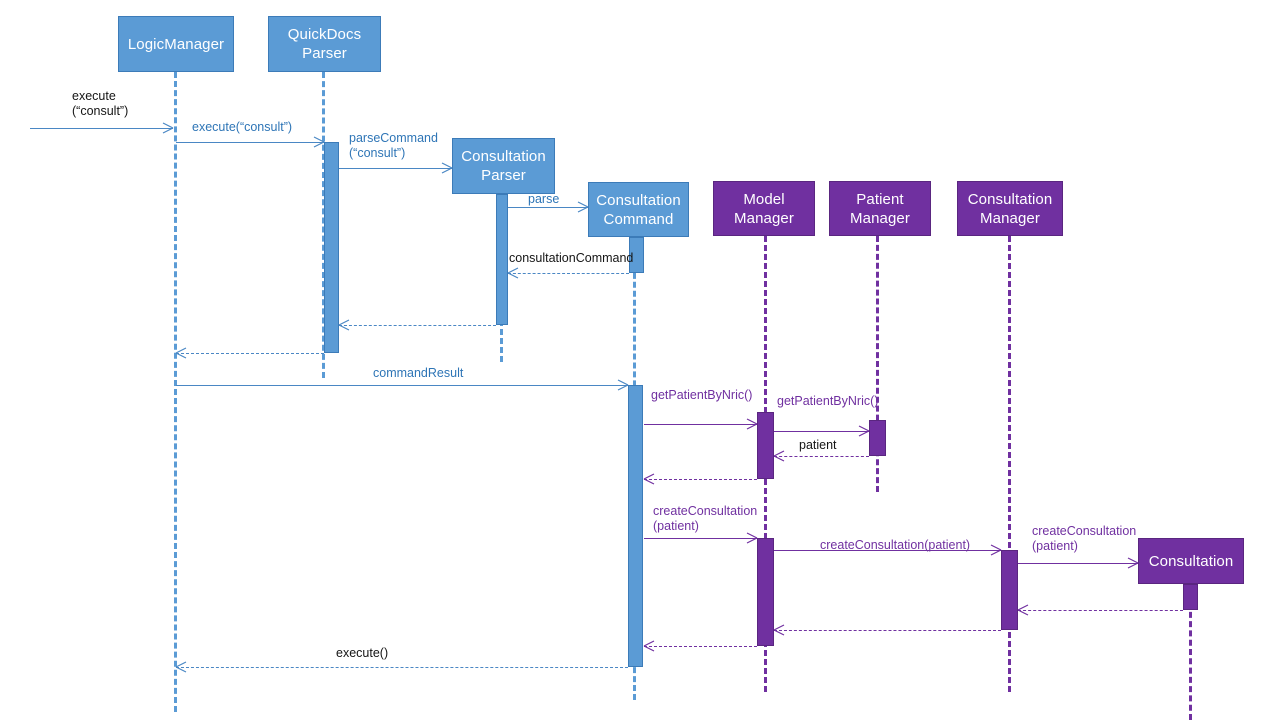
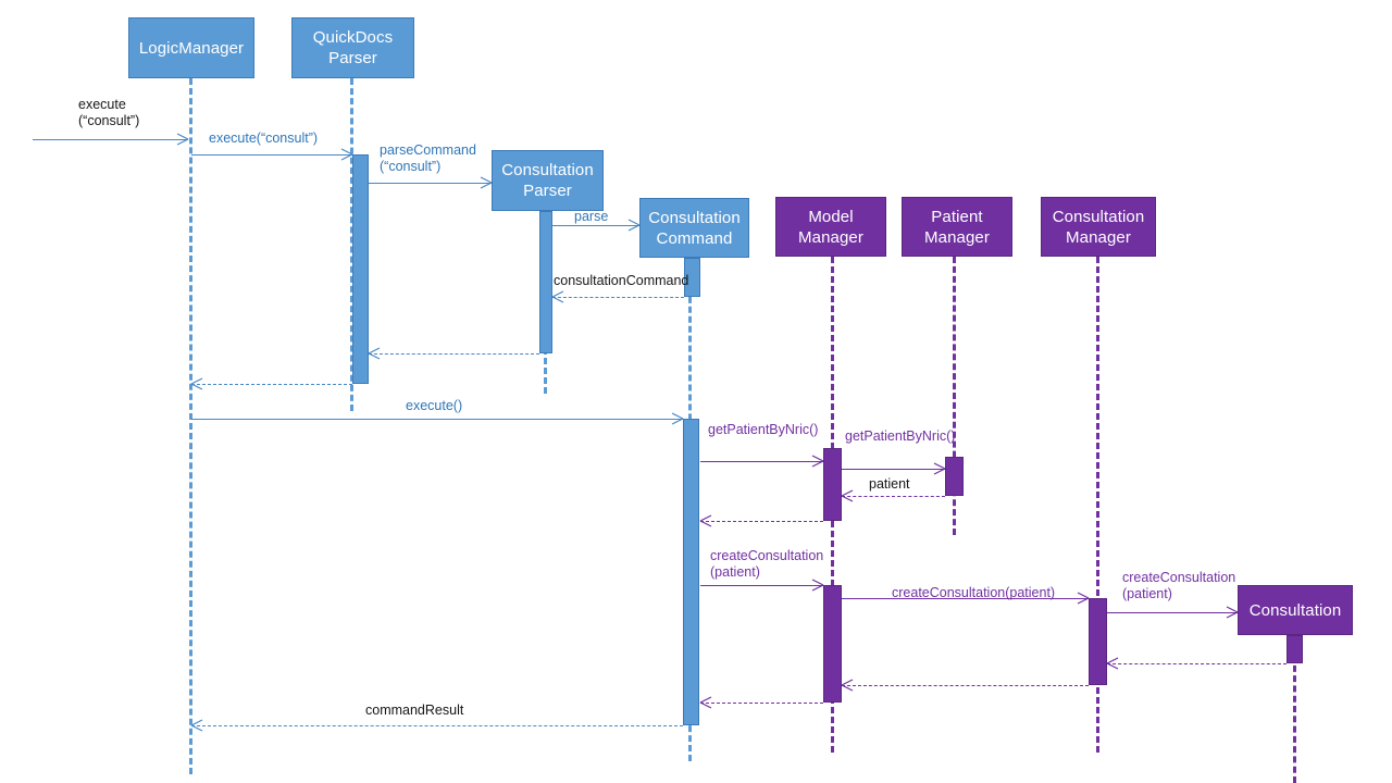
  LogicManager
  QuickDocs
  Parser
  Consultation
  Parser
  Consultation
  Command
  Model
  Manager
  Patient
  Manager
  Consultation
  Manager
  Consultation
  execute
  (“consult”)
  execute(“consult”)
  parseCommand
  (“consult”)
  parse
  consultationCommand
- commandResult
+ execute()
  getPatientByNric()
  getPatientByNric()
  patient
  createConsultation
  (patient)
  createConsultation(patient)
  createConsultation
  (patient)
- execute()
+ commandResult
